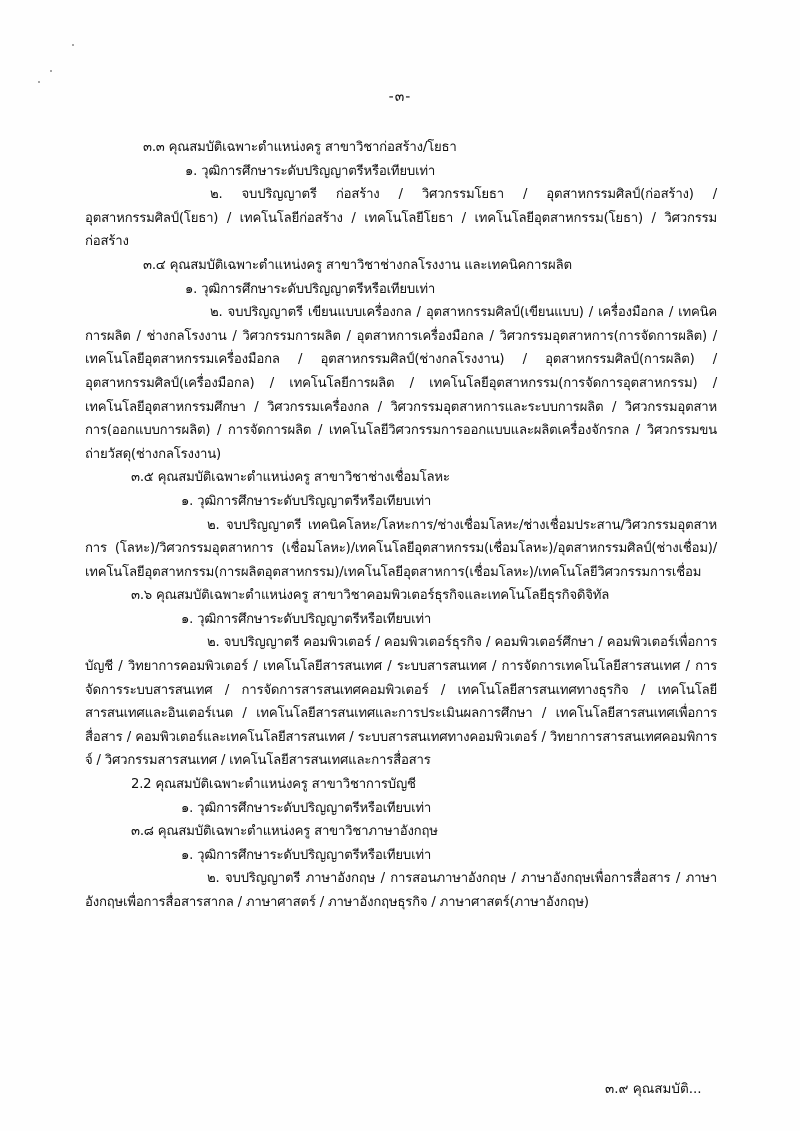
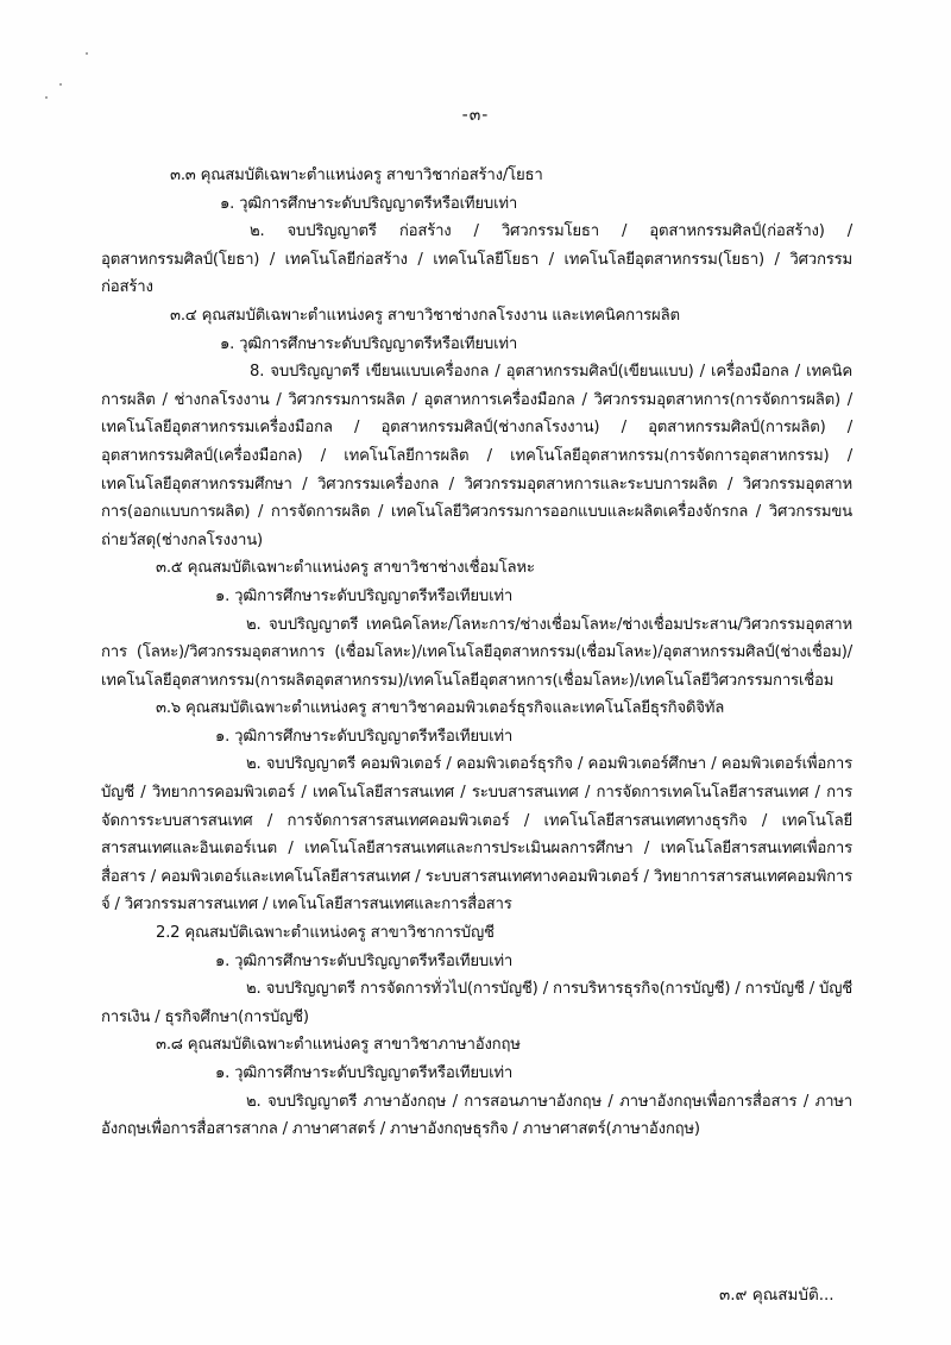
  -๓-
  ๓.๓ คุณสมบัติเฉพาะตำแหน่งครู สาขาวิชาก่อสร้าง/โยธา
  ๑. วุฒิการศึกษาระดับปริญญาตรีหรือเทียบเท่า
  ๒. จบปริญญาตรี ก่อสร้าง / วิศวกรรมโยธา / อุตสาหกรรมศิลป์(ก่อสร้าง) / อุตสาหกรรมศิลป์(โยธา) / เทคโนโลยีก่อสร้าง / เทคโนโลยีโยธา / เทคโนโลยีอุตสาหกรรม(โยธา) / วิศวกรรมก่อสร้าง
  ๓.๔ คุณสมบัติเฉพาะตำแหน่งครู สาขาวิชาช่างกลโรงงาน และเทคนิคการผลิต
  ๑. วุฒิการศึกษาระดับปริญญาตรีหรือเทียบเท่า
- ๒. จบปริญญาตรี เขียนแบบเครื่องกล / อุตสาหกรรมศิลป์(เขียนแบบ) / เครื่องมือกล / เทคนิคการผลิต / ช่างกลโรงงาน / วิศวกรรมการผลิต / อุตสาหการเครื่องมือกล / วิศวกรรมอุตสาหการ(การจัดการผลิต) / เทคโนโลยีอุตสาหกรรมเครื่องมือกล / อุตสาหกรรมศิลป์(ช่างกลโรงงาน) / อุตสาหกรรมศิลป์(การผลิต) / อุตสาหกรรมศิลป์(เครื่องมือกล) / เทคโนโลยีการผลิต / เทคโนโลยีอุตสาหกรรม(การจัดการอุตสาหกรรม) / เทคโนโลยีอุตสาหกรรมศึกษา / วิศวกรรมเครื่องกล / วิศวกรรมอุตสาหการและระบบการผลิต / วิศวกรรมอุตสาหการ(ออกแบบการผลิต) / การจัดการผลิต / เทคโนโลยีวิศวกรรมการออกแบบและผลิตเครื่องจักรกล / วิศวกรรมขนถ่ายวัสดุ(ช่างกลโรงงาน)
+ 8. จบปริญญาตรี เขียนแบบเครื่องกล / อุตสาหกรรมศิลป์(เขียนแบบ) / เครื่องมือกล / เทคนิคการผลิต / ช่างกลโรงงาน / วิศวกรรมการผลิต / อุตสาหการเครื่องมือกล / วิศวกรรมอุตสาหการ(การจัดการผลิต) / เทคโนโลยีอุตสาหกรรมเครื่องมือกล / อุตสาหกรรมศิลป์(ช่างกลโรงงาน) / อุตสาหกรรมศิลป์(การผลิต) / อุตสาหกรรมศิลป์(เครื่องมือกล) / เทคโนโลยีการผลิต / เทคโนโลยีอุตสาหกรรม(การจัดการอุตสาหกรรม) / เทคโนโลยีอุตสาหกรรมศึกษา / วิศวกรรมเครื่องกล / วิศวกรรมอุตสาหการและระบบการผลิต / วิศวกรรมอุตสาหการ(ออกแบบการผลิต) / การจัดการผลิต / เทคโนโลยีวิศวกรรมการออกแบบและผลิตเครื่องจักรกล / วิศวกรรมขนถ่ายวัสดุ(ช่างกลโรงงาน)
  ๓.๕ คุณสมบัติเฉพาะตำแหน่งครู สาขาวิชาช่างเชื่อมโลหะ
  ๑. วุฒิการศึกษาระดับปริญญาตรีหรือเทียบเท่า
  ๒. จบปริญญาตรี เทคนิคโลหะ/โลหะการ/ช่างเชื่อมโลหะ/ช่างเชื่อมประสาน/วิศวกรรมอุตสาหการ (โลหะ)/วิศวกรรมอุตสาหการ (เชื่อมโลหะ)/เทคโนโลยีอุตสาหกรรม(เชื่อมโลหะ)/อุตสาหกรรมศิลป์(ช่างเชื่อม)/เทคโนโลยีอุตสาหกรรม(การผลิตอุตสาหกรรม)/เทคโนโลยีอุตสาหการ(เชื่อมโลหะ)/เทคโนโลยีวิศวกรรมการเชื่อม
  ๓.๖ คุณสมบัติเฉพาะตำแหน่งครู สาขาวิชาคอมพิวเตอร์ธุรกิจและเทคโนโลยีธุรกิจดิจิทัล
  ๑. วุฒิการศึกษาระดับปริญญาตรีหรือเทียบเท่า
  ๒. จบปริญญาตรี คอมพิวเตอร์ / คอมพิวเตอร์ธุรกิจ / คอมพิวเตอร์ศึกษา / คอมพิวเตอร์เพื่อการบัญชี / วิทยาการคอมพิวเตอร์ / เทคโนโลยีสารสนเทศ / ระบบสารสนเทศ / การจัดการเทคโนโลยีสารสนเทศ / การจัดการระบบสารสนเทศ / การจัดการสารสนเทศคอมพิวเตอร์ / เทคโนโลยีสารสนเทศทางธุรกิจ / เทคโนโลยีสารสนเทศและอินเตอร์เนต / เทคโนโลยีสารสนเทศและการประเมินผลการศึกษา / เทคโนโลยีสารสนเทศเพื่อการสื่อสาร / คอมพิวเตอร์และเทคโนโลยีสารสนเทศ / ระบบสารสนเทศทางคอมพิวเตอร์ / วิทยาการสารสนเทศคอมพิการจ์ / วิศวกรรมสารสนเทศ / เทคโนโลยีสารสนเทศและการสื่อสาร
  2.2 คุณสมบัติเฉพาะตำแหน่งครู สาขาวิชาการบัญชี
  ๑. วุฒิการศึกษาระดับปริญญาตรีหรือเทียบเท่า
+ ๒. จบปริญญาตรี การจัดการทั่วไป(การบัญชี) / การบริหารธุรกิจ(การบัญชี) / การบัญชี / บัญชีการเงิน / ธุรกิจศึกษา(การบัญชี)
  ๓.๘ คุณสมบัติเฉพาะตำแหน่งครู สาขาวิชาภาษาอังกฤษ
  ๑. วุฒิการศึกษาระดับปริญญาตรีหรือเทียบเท่า
  ๒. จบปริญญาตรี ภาษาอังกฤษ / การสอนภาษาอังกฤษ / ภาษาอังกฤษเพื่อการสื่อสาร / ภาษาอังกฤษเพื่อการสื่อสารสากล / ภาษาศาสตร์ / ภาษาอังกฤษธุรกิจ / ภาษาศาสตร์(ภาษาอังกฤษ)
  ๓.๙ คุณสมบัติ...
